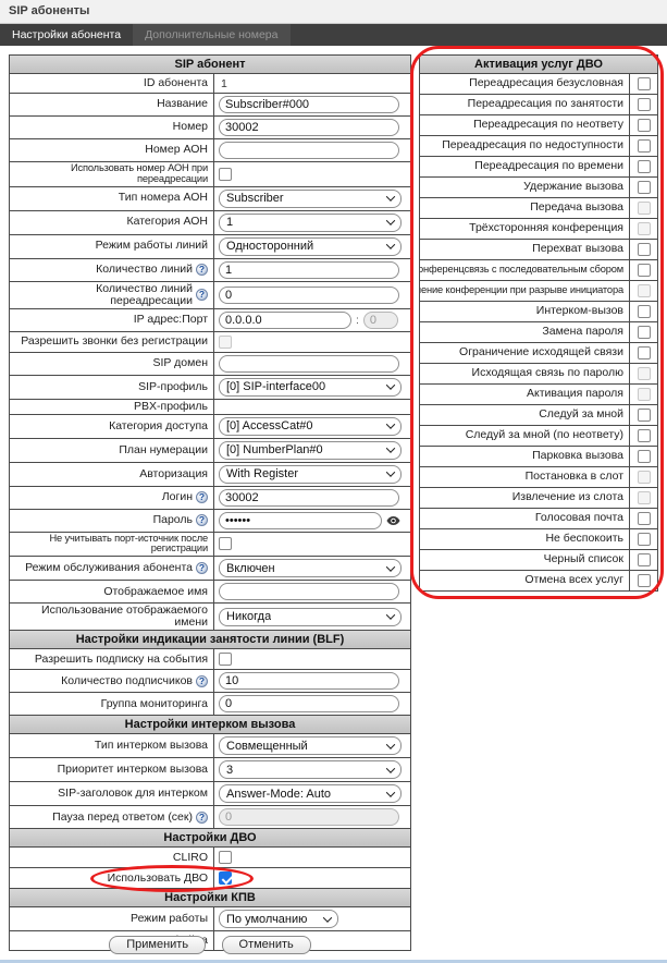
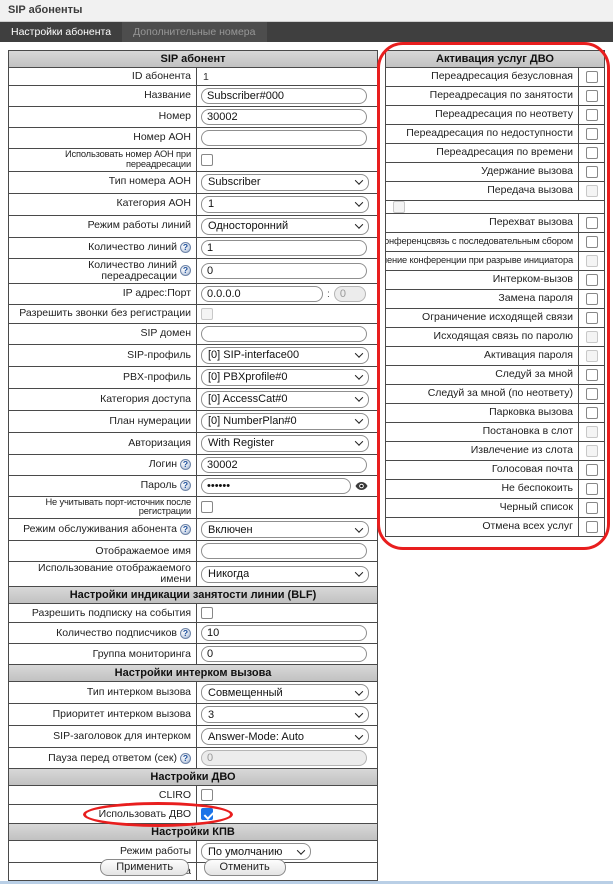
  SIP абоненты
  Настройки абонента
  Дополнительные номера
  SIP абонент
  ID абонента
  1
  Название
  Subscriber#000
  Номер
  30002
  Номер АОН
  Использовать номер АОН при переадресации
  Тип номера АОН
  Subscriber
  Категория АОН
  1
  Режим работы линий
  Односторонний
  Количество линий
  ?
  1
  Количество линий переадресации
  ?
  0
  IP адрес:Порт
  0.0.0.0
  :
  0
  Разрешить звонки без регистрации
  SIP домен
  SIP-профиль
  [0] SIP-interface00
  PBX-профиль
+ [0] PBXprofile#0
  Категория доступа
  [0] AccessCat#0
  План нумерации
  [0] NumberPlan#0
  Авторизация
  With Register
  Логин
  ?
  30002
  Пароль
  ?
  ••••••
  Не учитывать порт-источник после регистрации
  Режим обслуживания абонента
  ?
  Включен
  Отображаемое имя
  Использование отображаемого имени
  Никогда
  Настройки индикации занятости линии (BLF)
  Разрешить подписку на события
  Количество подписчиков
  ?
  10
  Группа мониторинга
  0
  Настройки интерком вызова
  Тип интерком вызова
  Совмещенный
  Приоритет интерком вызова
  3
  SIP-заголовок для интерком
  Answer-Mode: Auto
  Пауза перед ответом (сек)
  ?
  0
  Настройки ДВО
  CLIRO
  Использовать ДВО
  Настройки КПВ
  Режим работы
  По умолчанию
  Активация услуг ДВО
  Переадресация безусловная
  Переадресация по занятости
  Переадресация по неответу
  Переадресация по недоступности
  Переадресация по времени
  Удержание вызова
  Передача вызова
- Трёхсторонняя конференция
  Перехват вызова
  онференцсвязь с последовательным сбором
  ение конференции при разрыве инициатора
  Интерком-вызов
  Замена пароля
  Ограничение исходящей связи
  Исходящая связь по паролю
  Активация пароля
  Следуй за мной
  Следуй за мной (по неответу)
  Парковка вызова
  Постановка в слот
  Извлечение из слота
  Голосовая почта
  Не беспокоить
  Черный список
  Отмена всех услуг
  Применить Отменить
